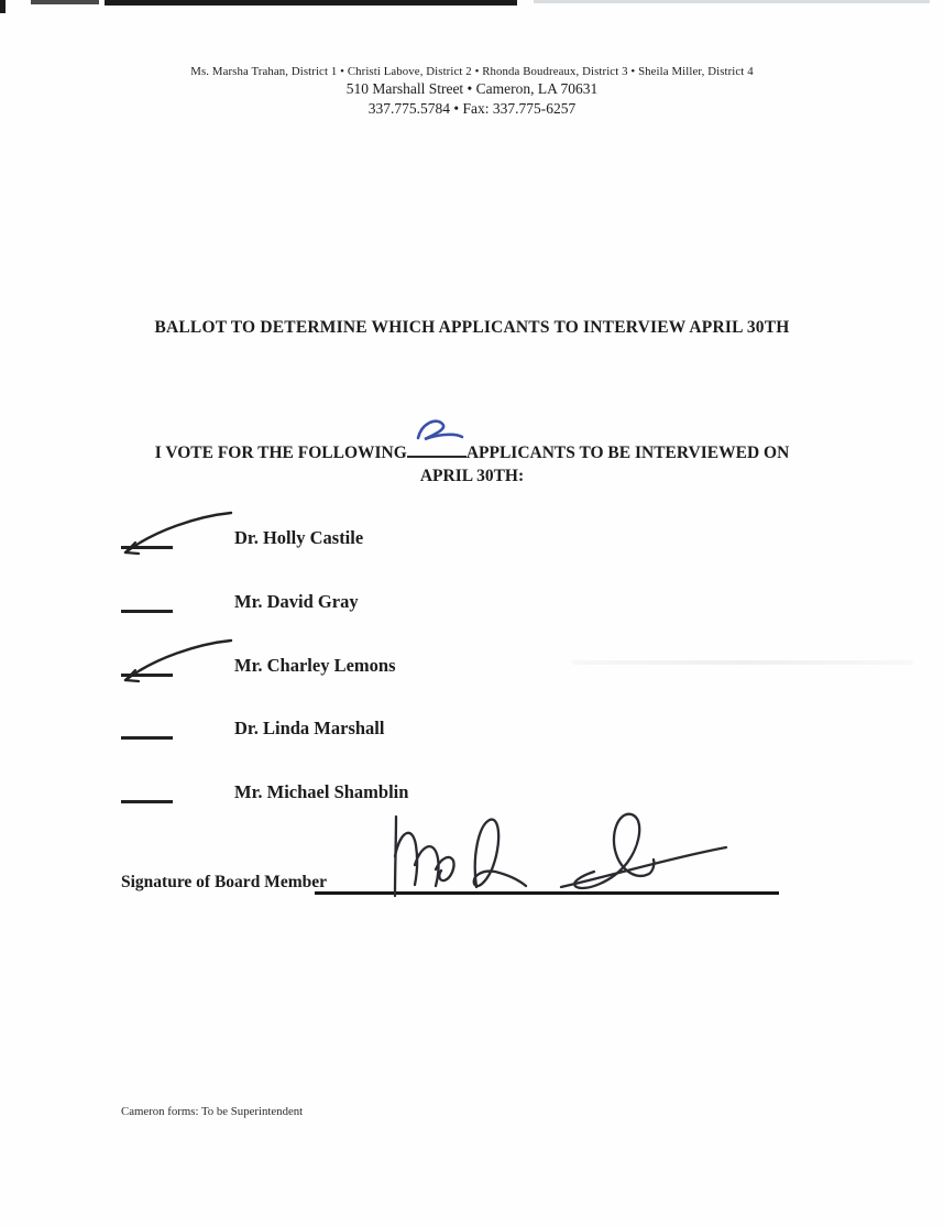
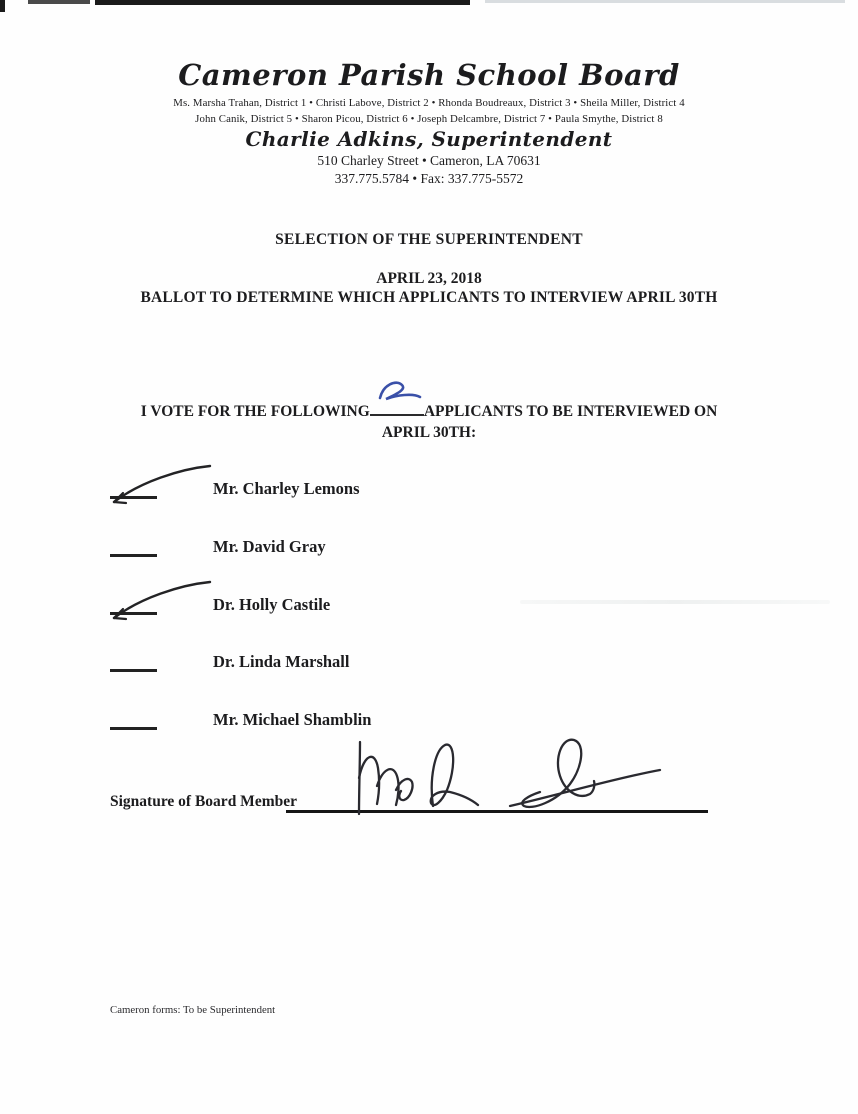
+ Cameron Parish School Board
  Ms. Marsha Trahan, District 1 • Christi Labove, District 2 • Rhonda Boudreaux, District 3 • Sheila Miller, District 4
+ John Canik, District 5 • Sharon Picou, District 6 • Joseph Delcambre, District 7 • Paula Smythe, District 8
+ Charlie Adkins, Superintendent
- 510 Marshall Street • Cameron, LA 70631
+ 510 Charley Street • Cameron, LA 70631
- 337.775.5784 • Fax: 337.775-6257
+ 337.775.5784 • Fax: 337.775-5572
+ SELECTION OF THE SUPERINTENDENT
+ APRIL 23, 2018
  BALLOT TO DETERMINE WHICH APPLICANTS TO INTERVIEW APRIL 30TH
  I VOTE FOR THE FOLLOWING APPLICANTS TO BE INTERVIEWED ON
  APRIL 30TH:
- Dr. Holly Castile
+ Mr. Charley Lemons
  Mr. David Gray
- Mr. Charley Lemons
+ Dr. Holly Castile
  Dr. Linda Marshall
  Mr. Michael Shamblin
  Signature of Board Member
  Cameron forms: To be Superintendent
